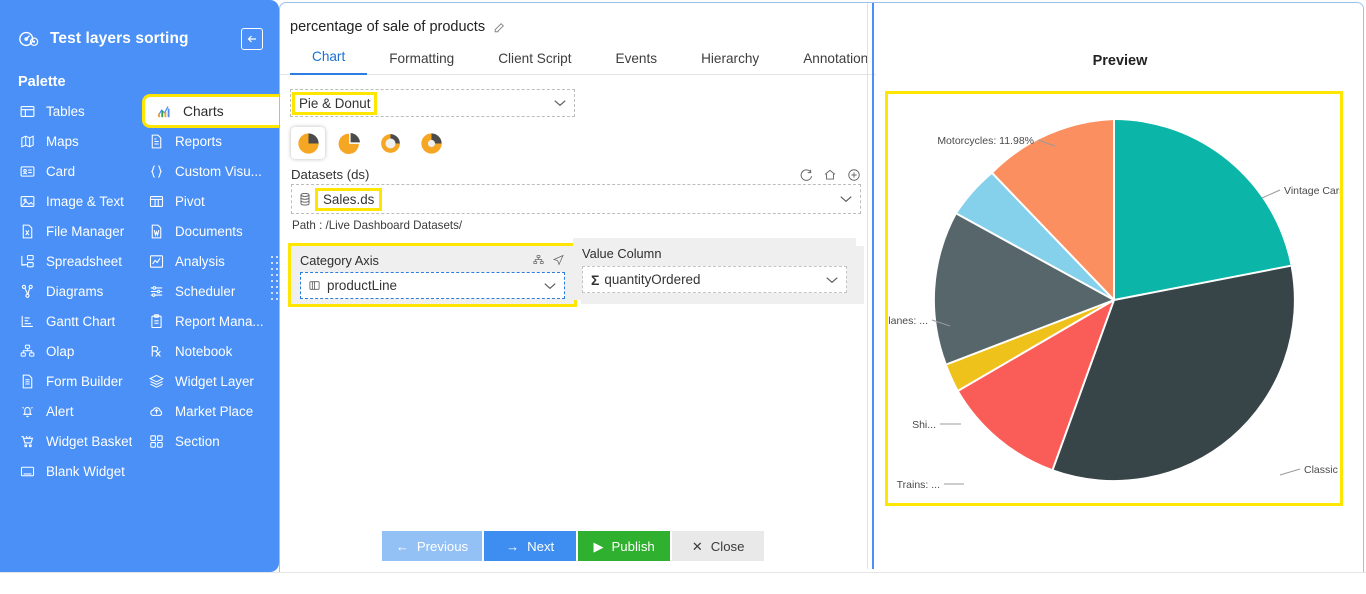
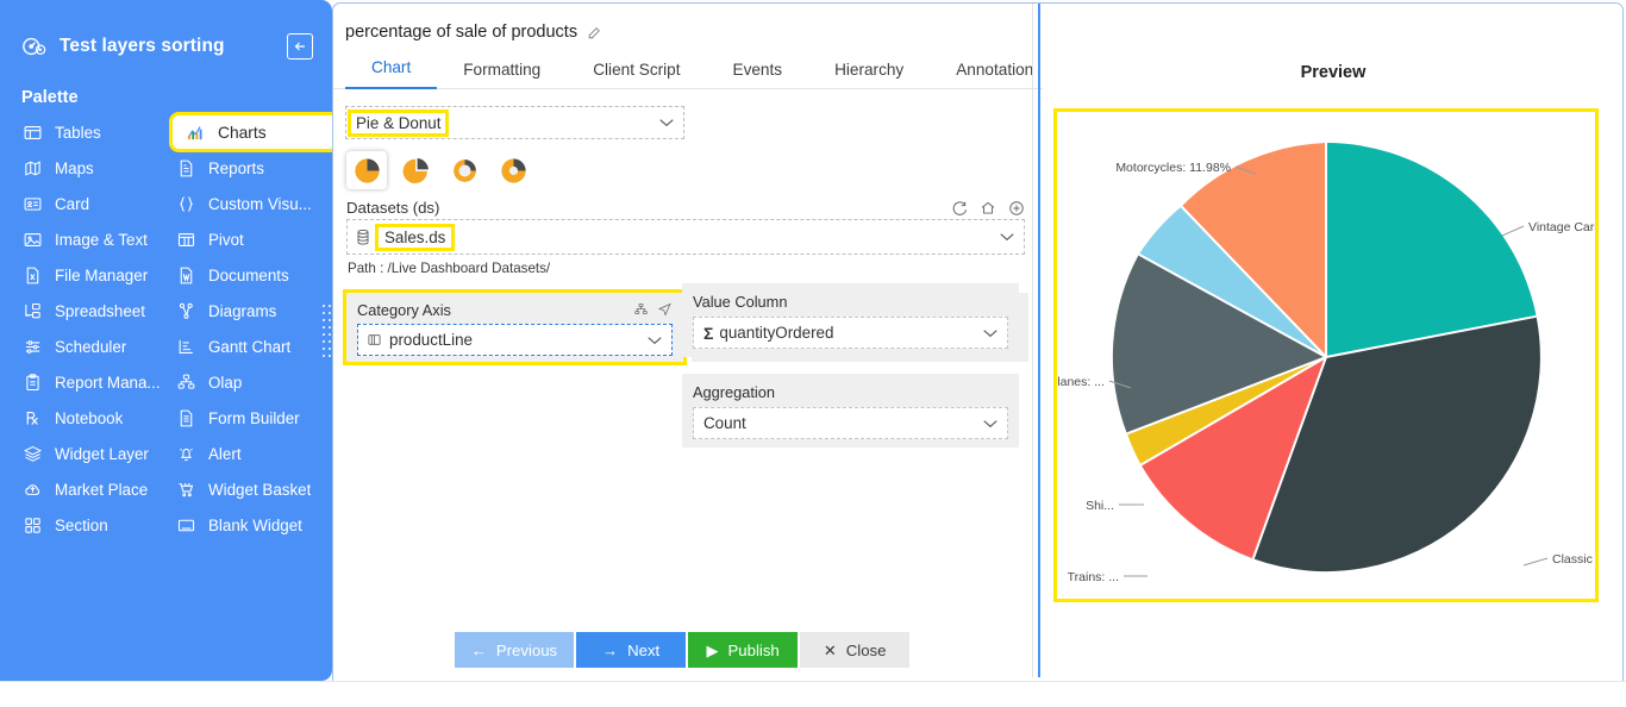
  Test layers sorting
  Palette
  Tables
  Charts
  Maps
  Reports
  Card
  Custom Visu...
  Image & Text
  Pivot
  File Manager
  Documents
  Spreadsheet
- Analysis
  Diagrams
  Scheduler
  Gantt Chart
  Report Mana...
  Olap
  Notebook
  Form Builder
  Widget Layer
  Alert
  Market Place
  Widget Basket
  Section
  Blank Widget
  percentage of sale of products
  Chart
  Formatting
  Client Script
  Events
  Hierarchy
  Annotation
  Pie & Donut
  Datasets (ds)
  Sales.ds
  Path : /Live Dashboard Datasets/
  Category Axis
  productLine
  Value Column
  Σ
  quantityOrdered
+ Aggregation
+ Count
  ←
  Previous
  →
  Next
  ▶
  Publish
  ✕
  Close
  Preview
  Trains: ...
  Shi...
  lanes: ...
  Motorcycles: 11.98%
